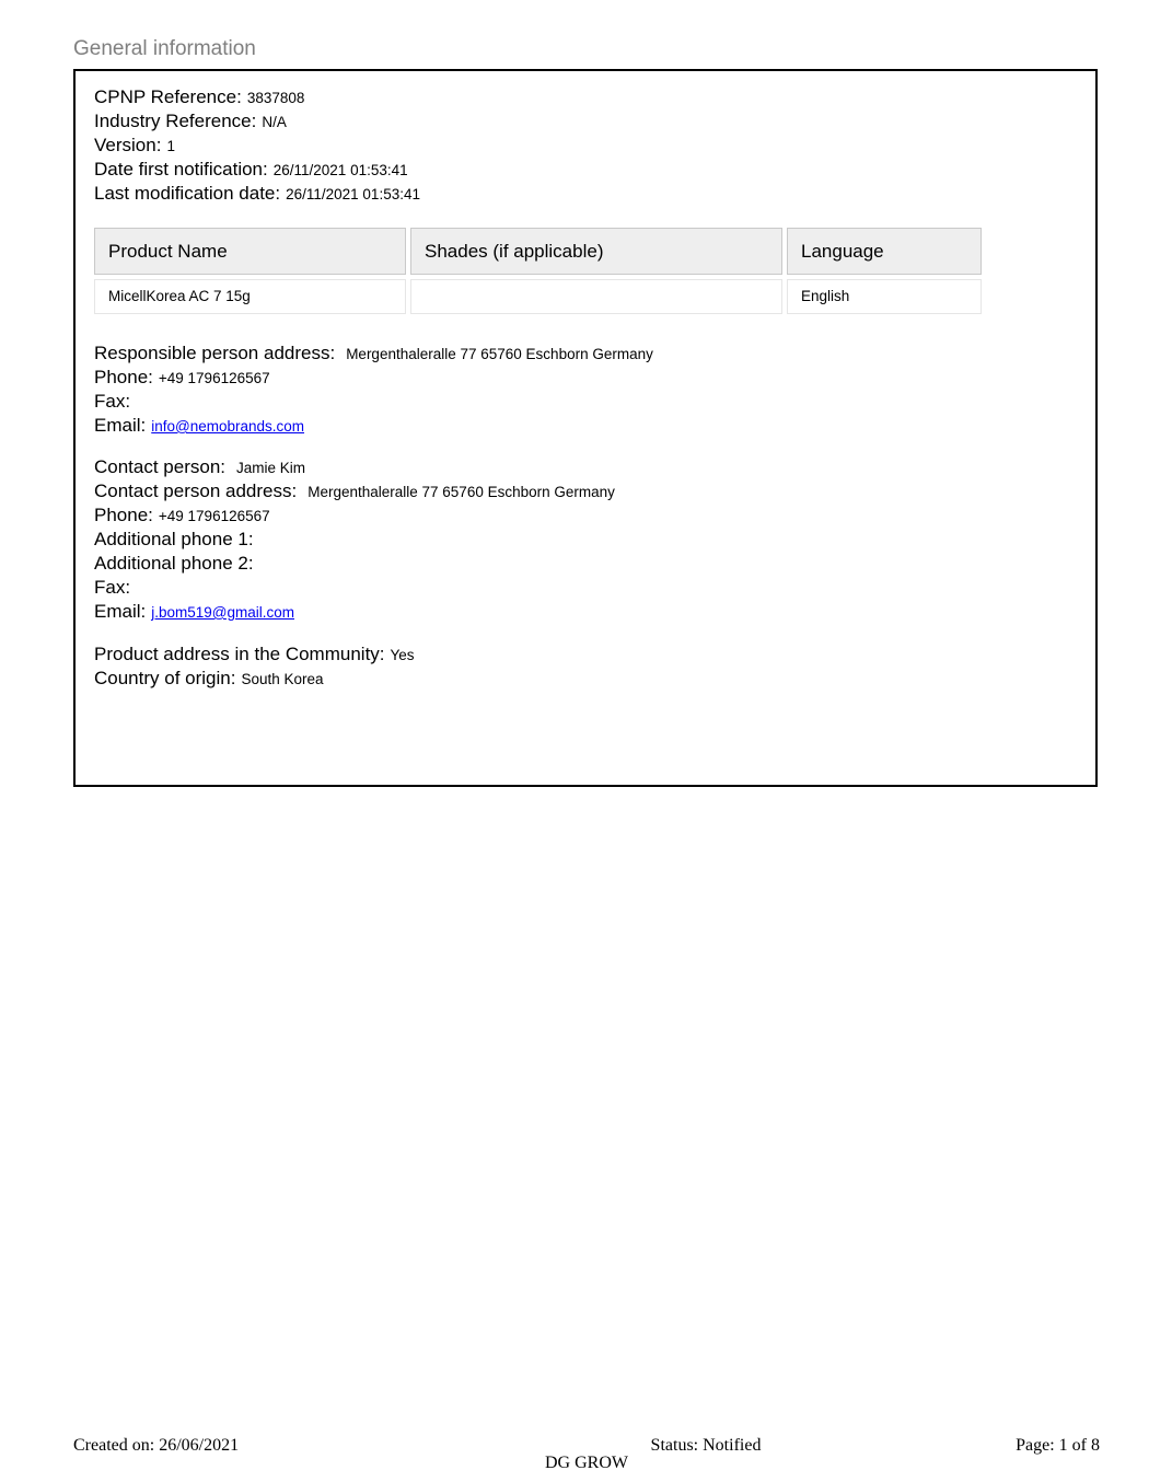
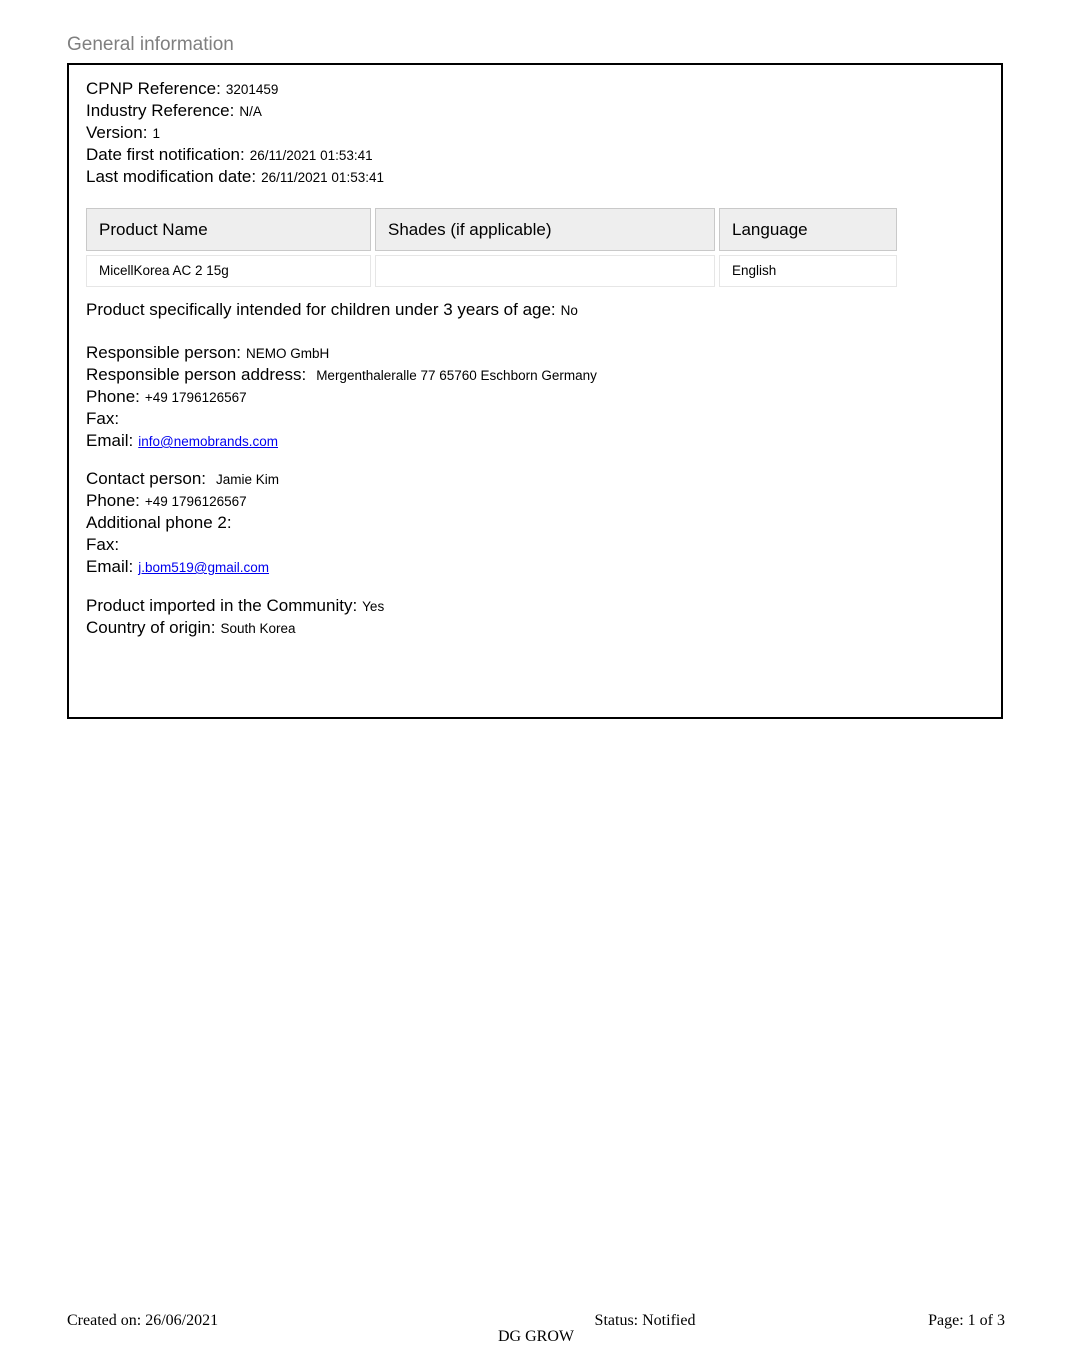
  General information
- CPNP Reference: 3837808
+ CPNP Reference: 3201459
  Industry Reference: N/A
  Version: 1
  Date first notification: 26/11/2021 01:53:41
  Last modification date: 26/11/2021 01:53:41
  Product Name	Shades (if applicable)	Language
- MicellKorea AC 7 15g		English
+ MicellKorea AC 2 15g		English
+ Product specifically intended for children under 3 years of age: No
+ Responsible person: NEMO GmbH
  Responsible person address: Mergenthaleralle 77 65760 Eschborn Germany
  Phone: +49 1796126567
  Fax:
  Email: info@nemobrands.com
  Contact person: Jamie Kim
- Contact person address: Mergenthaleralle 77 65760 Eschborn Germany
  Phone: +49 1796126567
- Additional phone 1:
  Additional phone 2:
  Fax:
  Email: j.bom519@gmail.com
- Product address in the Community: Yes
+ Product imported in the Community: Yes
  Country of origin: South Korea
  Created on: 26/06/2021
  Status: Notified
- Page: 1 of 8
+ Page: 1 of 3
  DG GROW
